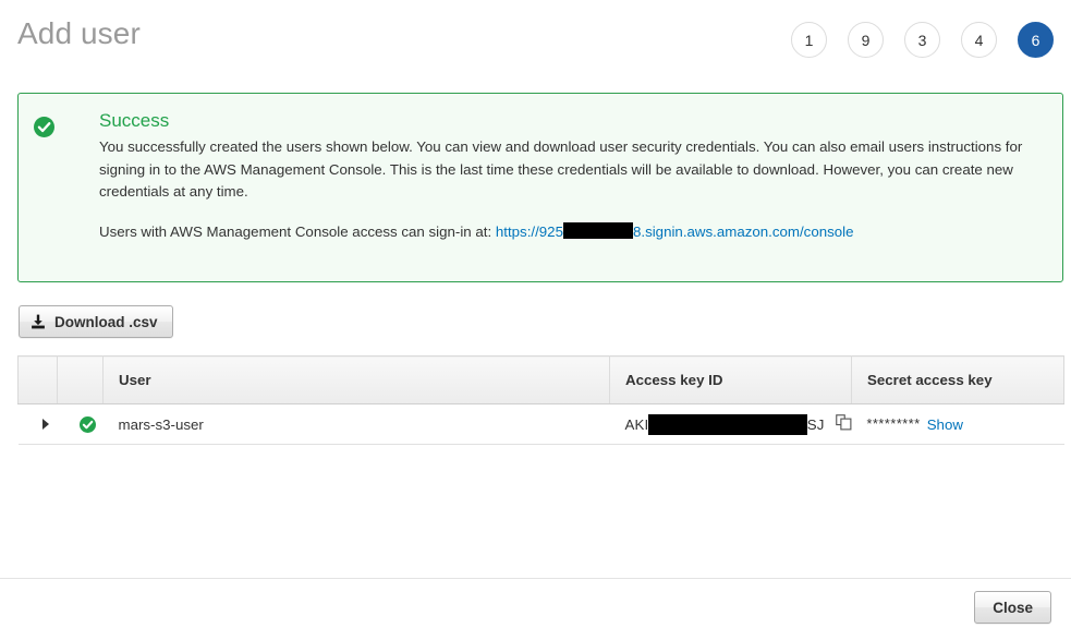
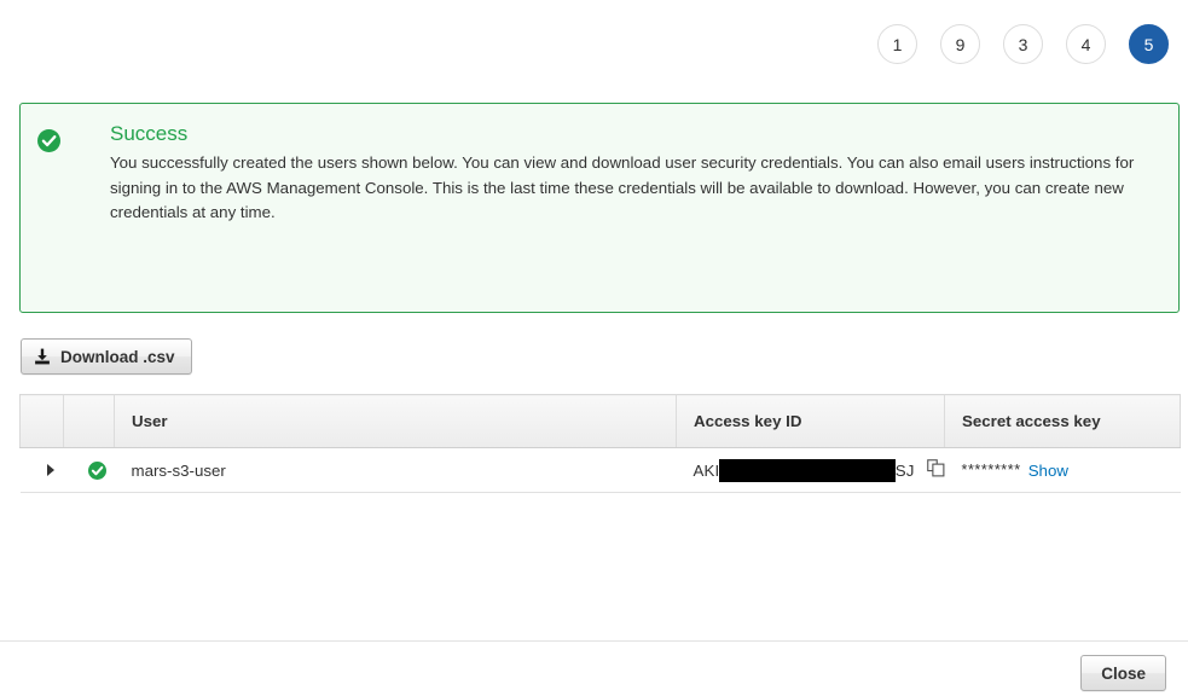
- Add user
  1
  9
  3
  4
- 6
+ 5
  Success
  You successfully created the users shown below. You can view and download user security credentials. You can also email users instructions for signing in to the AWS Management Console. This is the last time these credentials will be available to download. However, you can create new credentials at any time.
- Users with AWS Management Console access can sign-in at: https://925 8.signin.aws.amazon.com/console
  Download .csv
  		User	Access key ID	Secret access key
  		mars-s3-user	AKI SJ	********* Show
  Close
